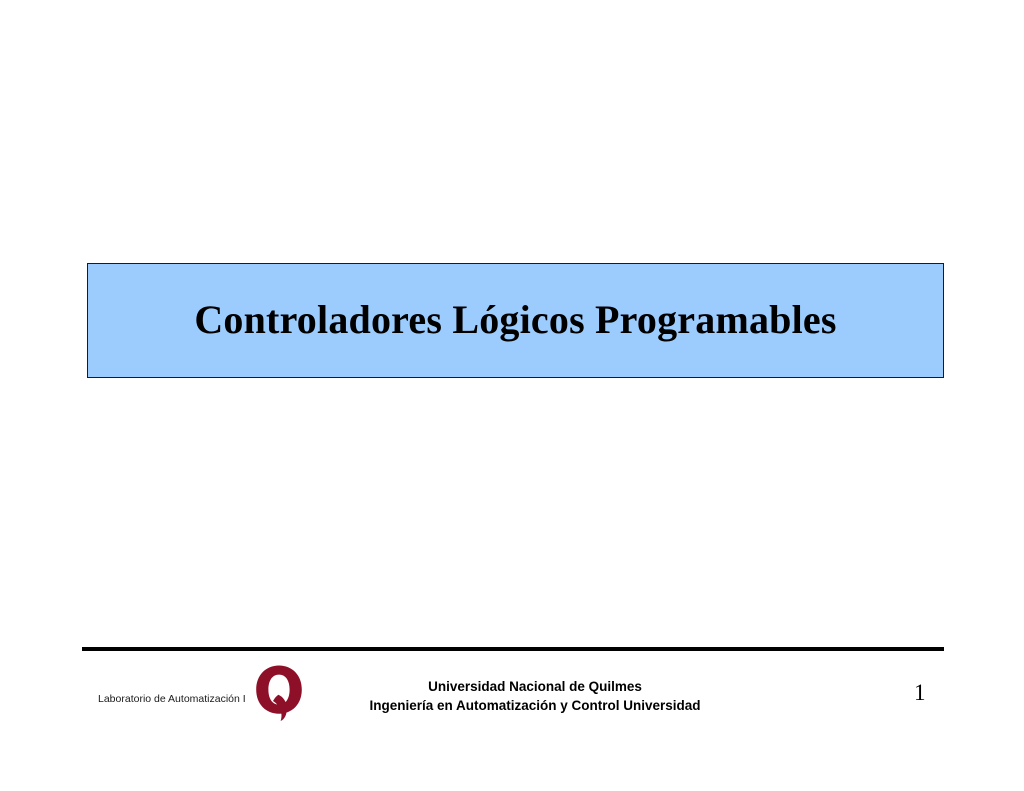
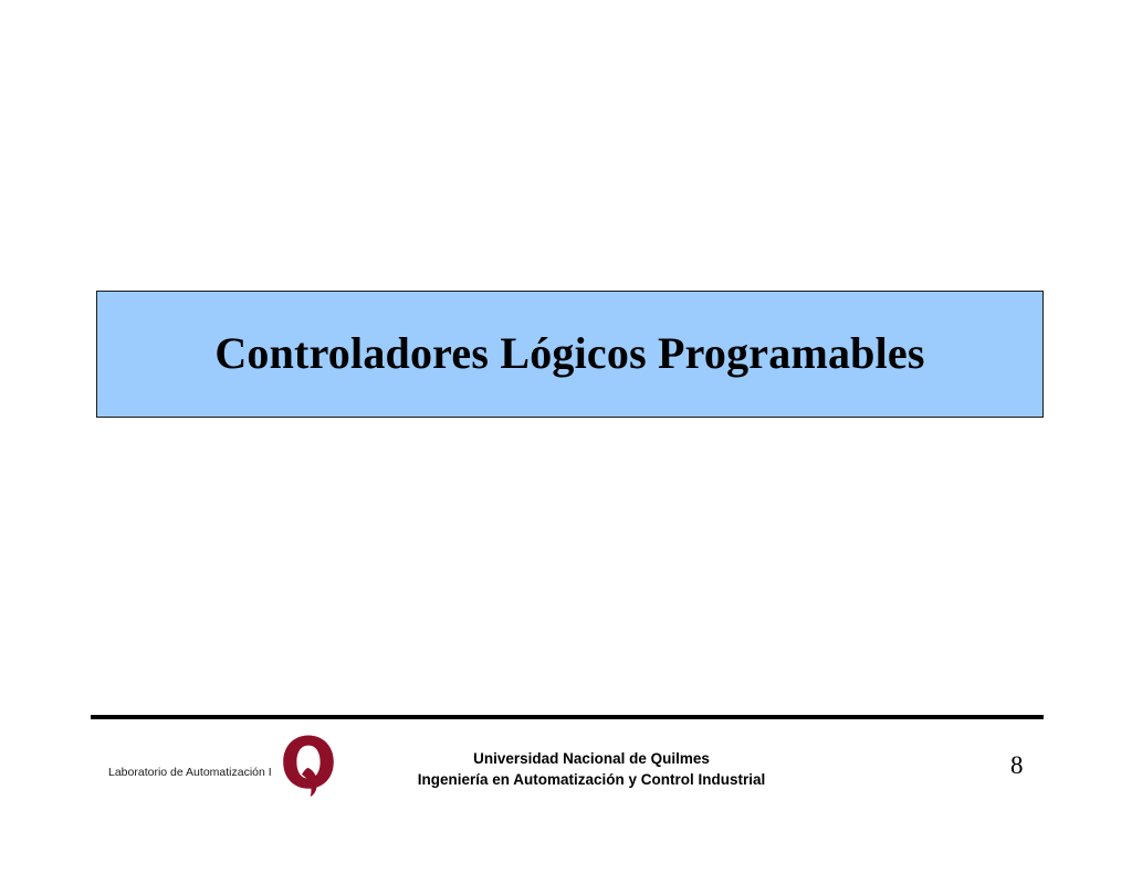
  Controladores Lógicos Programables
  Laboratorio de Automatización I
  Universidad Nacional de Quilmes
- Ingeniería en Automatización y Control Universidad
+ Ingeniería en Automatización y Control Industrial
- 1
+ 8
